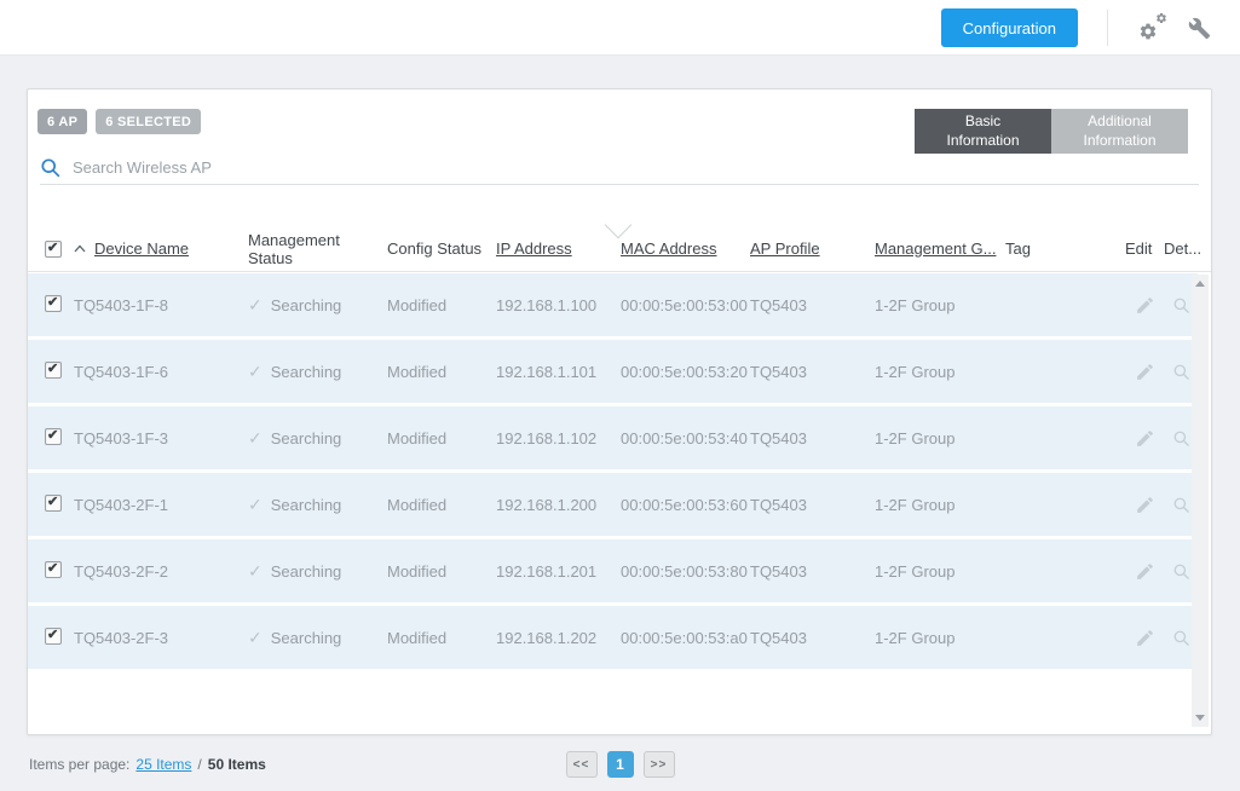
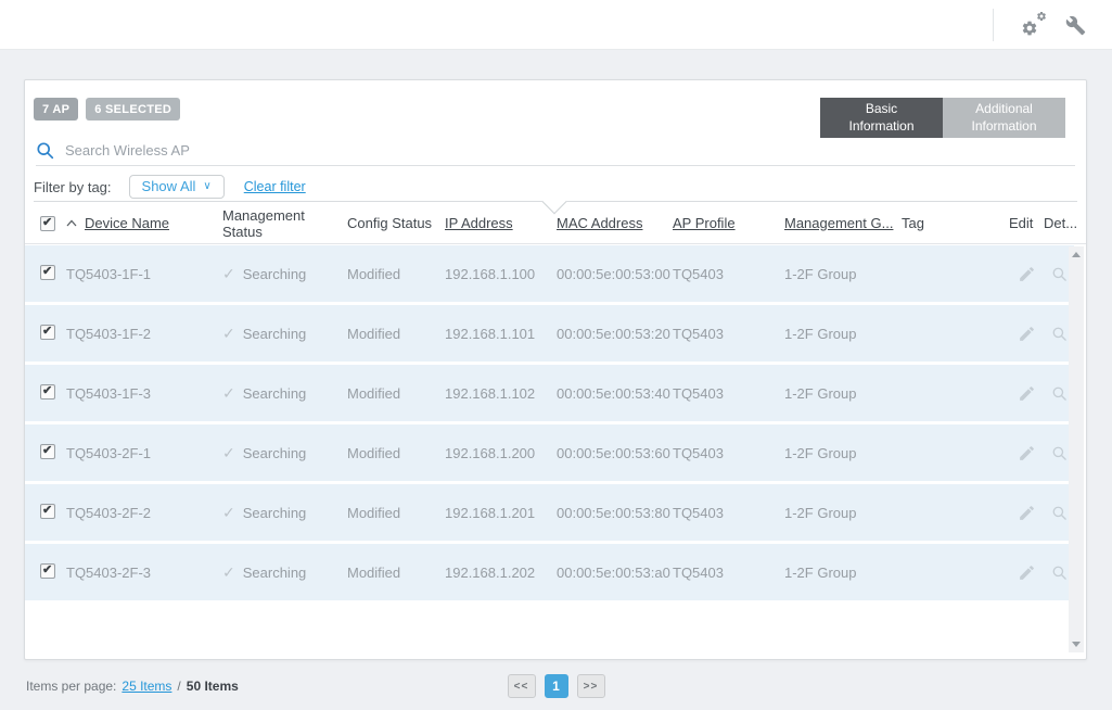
- Configuration
- 6 AP
+ 7 AP
  6 SELECTED
  Basic
  Information
  Additional
  Information
  Search Wireless AP
+ Filter by tag:
+ Show All
+ ∨
+ Clear filter
  Device Name
  Management Status
  Config Status
  IP Address
  MAC Address
  AP Profile
  Management G...
  Tag
  Edit
  Det...
- TQ5403-1F-8
+ TQ5403-1F-1
  ✓
  Searching
  Modified
  192.168.1.100
  00:00:5e:00:53:00
  TQ5403
  1-2F Group
- TQ5403-1F-6
+ TQ5403-1F-2
  ✓
  Searching
  Modified
  192.168.1.101
  00:00:5e:00:53:20
  TQ5403
  1-2F Group
  TQ5403-1F-3
  ✓
  Searching
  Modified
  192.168.1.102
  00:00:5e:00:53:40
  TQ5403
  1-2F Group
  TQ5403-2F-1
  ✓
  Searching
  Modified
  192.168.1.200
  00:00:5e:00:53:60
  TQ5403
  1-2F Group
  TQ5403-2F-2
  ✓
  Searching
  Modified
  192.168.1.201
  00:00:5e:00:53:80
  TQ5403
  1-2F Group
  TQ5403-2F-3
  ✓
  Searching
  Modified
  192.168.1.202
  00:00:5e:00:53:a0
  TQ5403
  1-2F Group
  Items per page:
  25 Items
  /
  50 Items
  <<
  1
  >>
